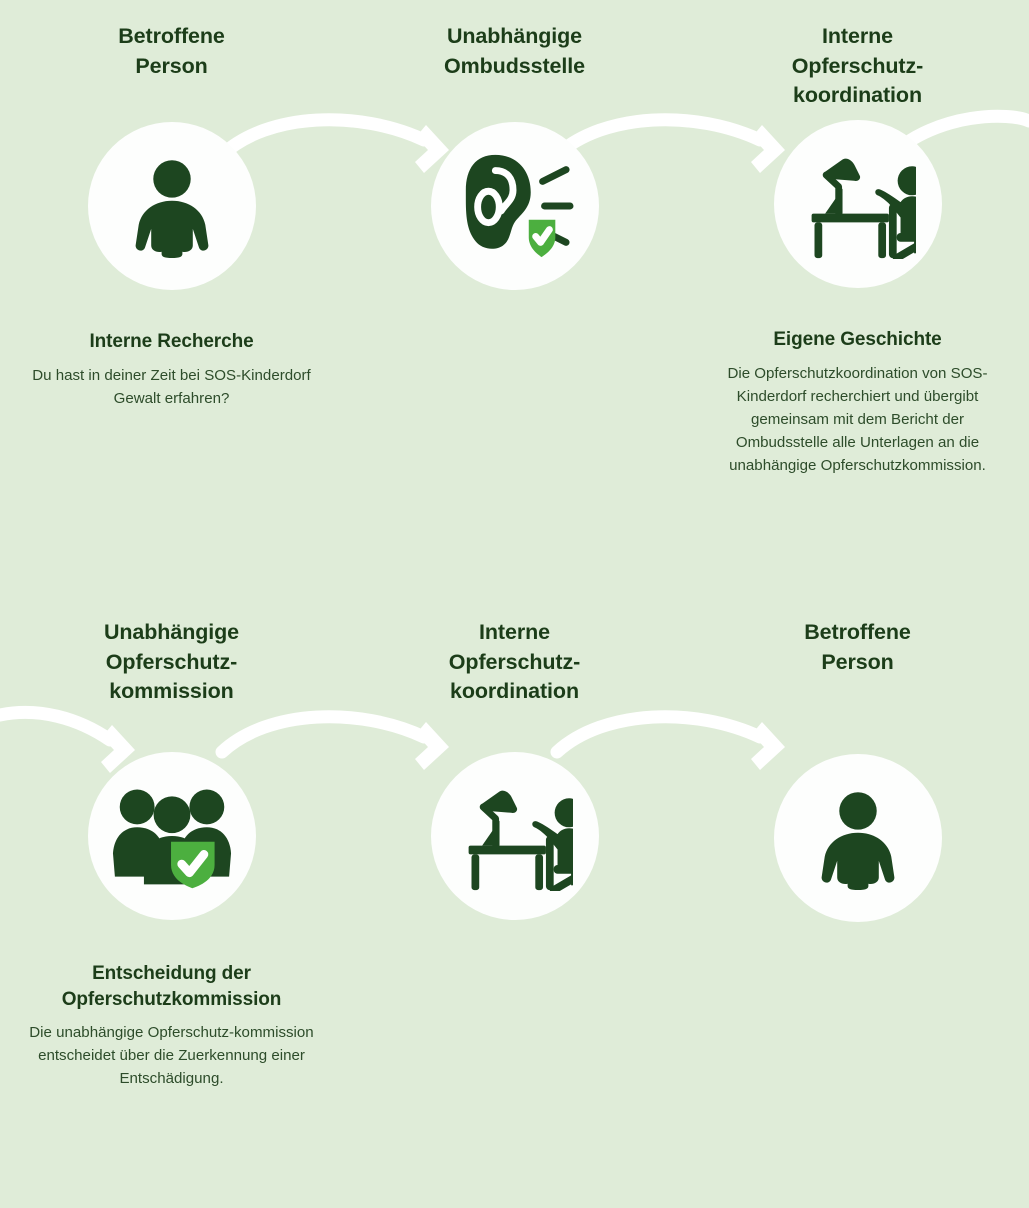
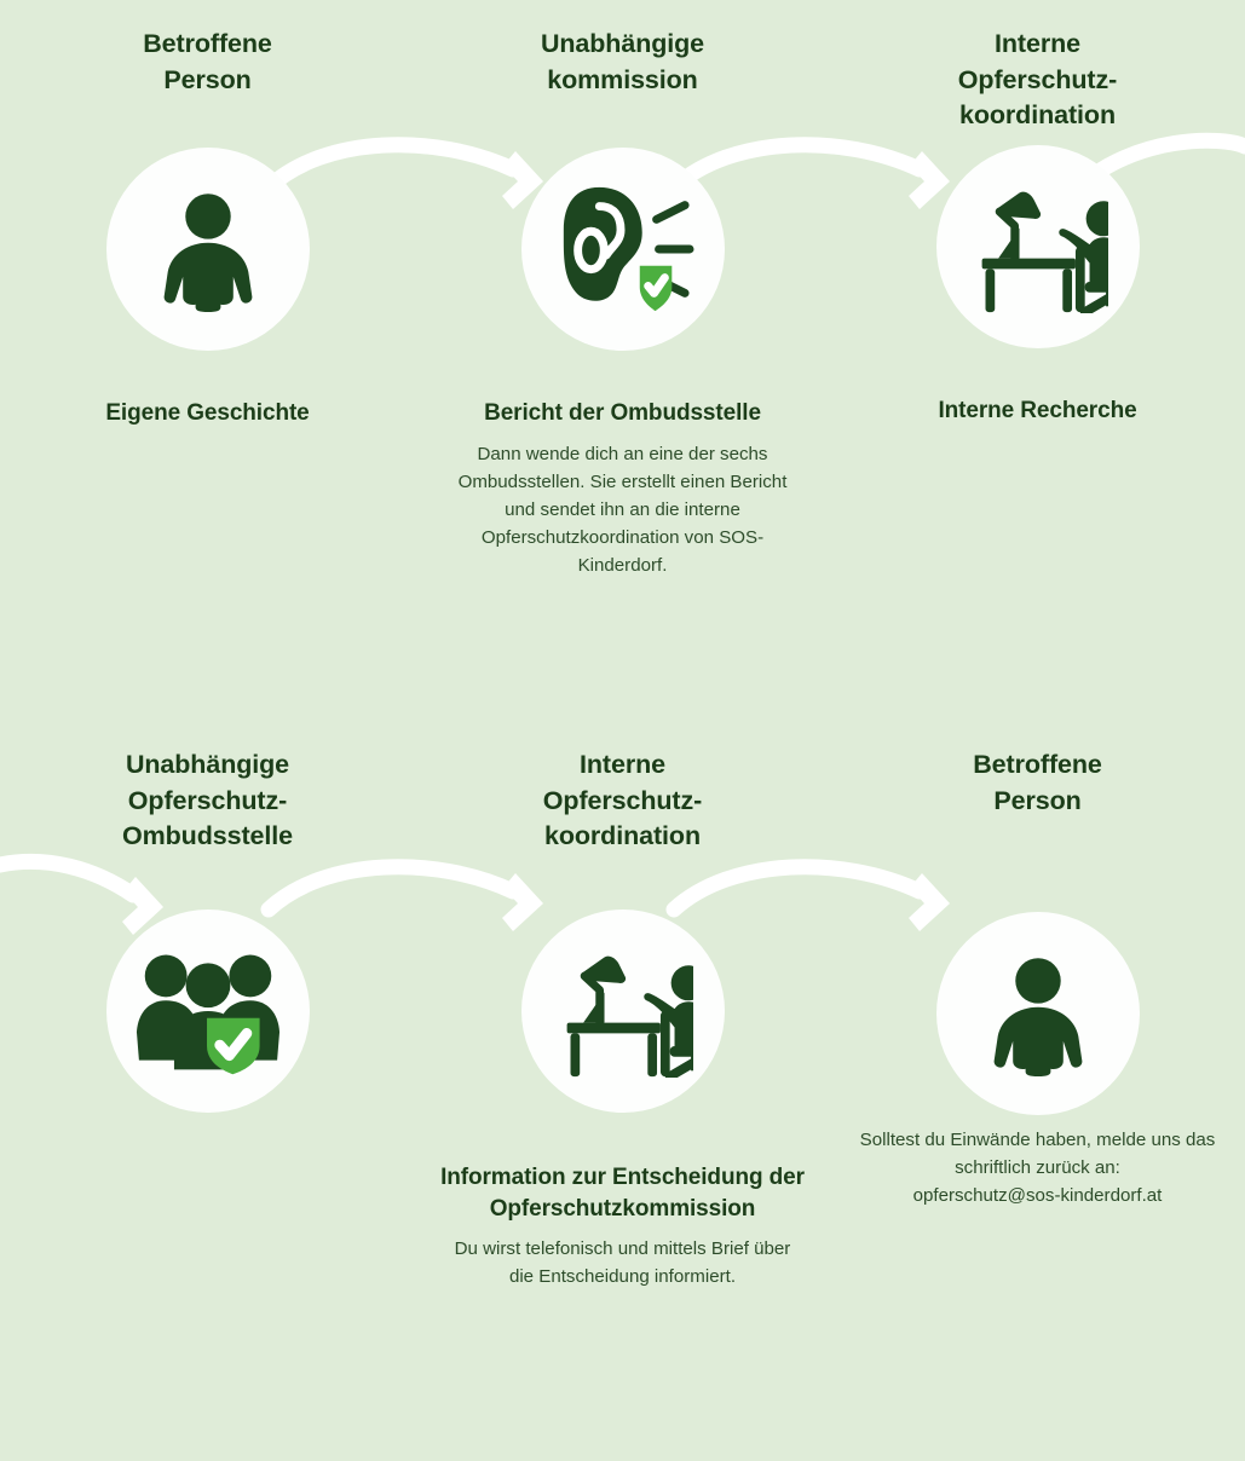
  Betroffene
  Person
- Interne Recherche
+ Eigene Geschichte
- Du hast in deiner Zeit bei SOS-Kinderdorf Gewalt erfahren?
  Unabhängige
- Ombudsstelle
+ kommission
+ Bericht der Ombudsstelle
+ Dann wende dich an eine der sechs Ombudsstellen. Sie erstellt einen Bericht und sendet ihn an die interne Opferschutzkoordination von SOS-Kinderdorf.
  Interne
  Opferschutz-
  koordination
- Eigene Geschichte
+ Interne Recherche
- Die Opferschutzkoordination von SOS-Kinderdorf recherchiert und übergibt gemeinsam mit dem Bericht der Ombudsstelle alle Unterlagen an die unabhängige Opferschutzkommission.
  Unabhängige
  Opferschutz-
- kommission
+ Ombudsstelle
- Entscheidung der Opferschutzkommission
- Die unabhängige Opferschutz-kommission entscheidet über die Zuerkennung einer Entschädigung.
  Interne
  Opferschutz-
  koordination
+ Information zur Entscheidung der Opferschutzkommission
+ Du wirst telefonisch und mittels Brief über die Entscheidung informiert.
  Betroffene
  Person
+ Solltest du Einwände haben, melde uns das schriftlich zurück an: opferschutz@sos-kinderdorf.at
